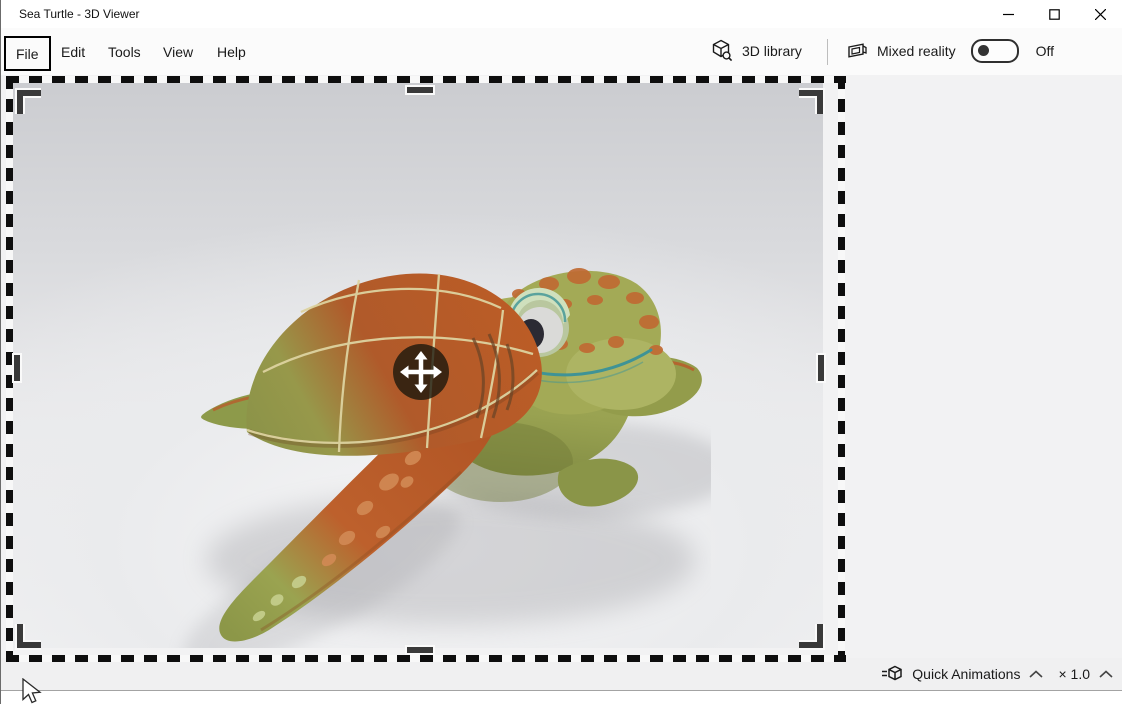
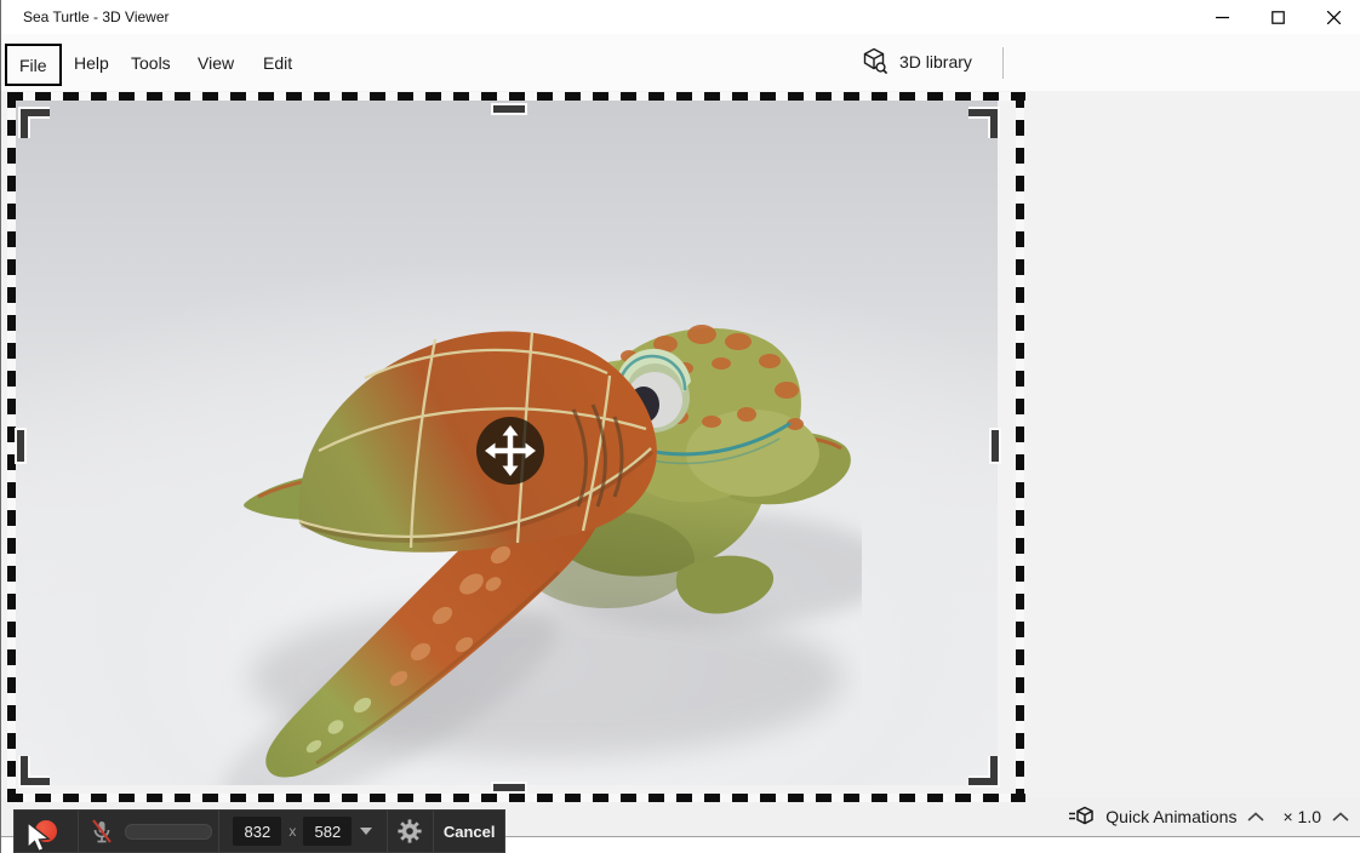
  Sea Turtle - 3D Viewer
  File
- Edit
+ Help
  Tools
  View
- Help
+ Edit
  3D library
- Mixed reality
- Off
  Quick Animations
  × 1.0
+ 832
+ x
+ 582
+ Cancel
